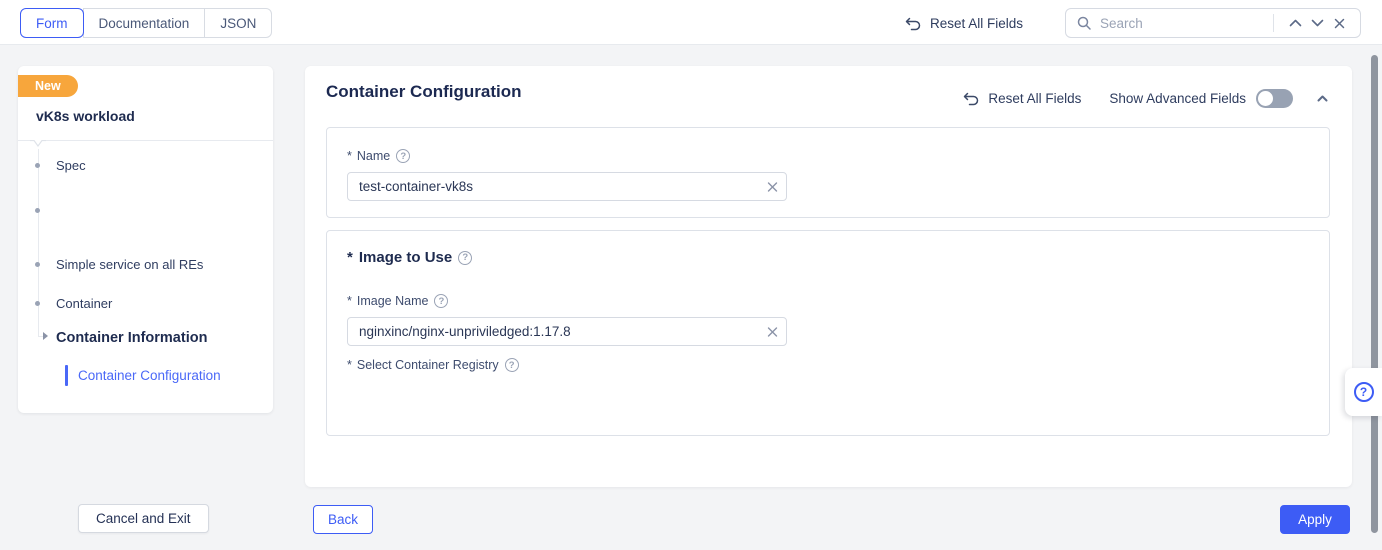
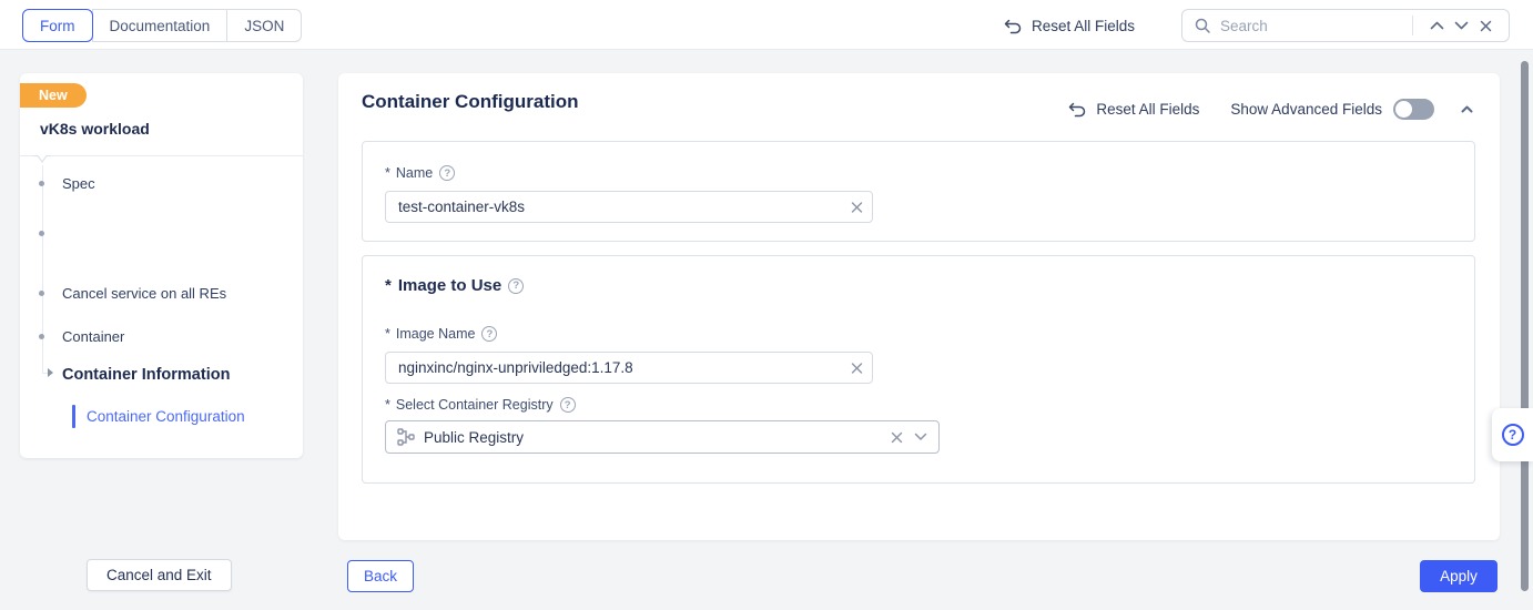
  Form
  Documentation
  JSON
  Reset All Fields
  Search
  New
  vK8s workload
  Spec
- Simple service on all REs
+ Cancel service on all REs
  Container
  Container Information
  Container Configuration
  Container Configuration
  Reset All Fields
  Show Advanced Fields
  *
  Name
  ?
  test-container-vk8s
  *
  Image to Use
  ?
  *
  Image Name
  ?
  nginxinc/nginx-unpriviledged:1.17.8
  *
  Select Container Registry
  ?
+ Public Registry
  Cancel and Exit
  Back
  Apply
  ?
